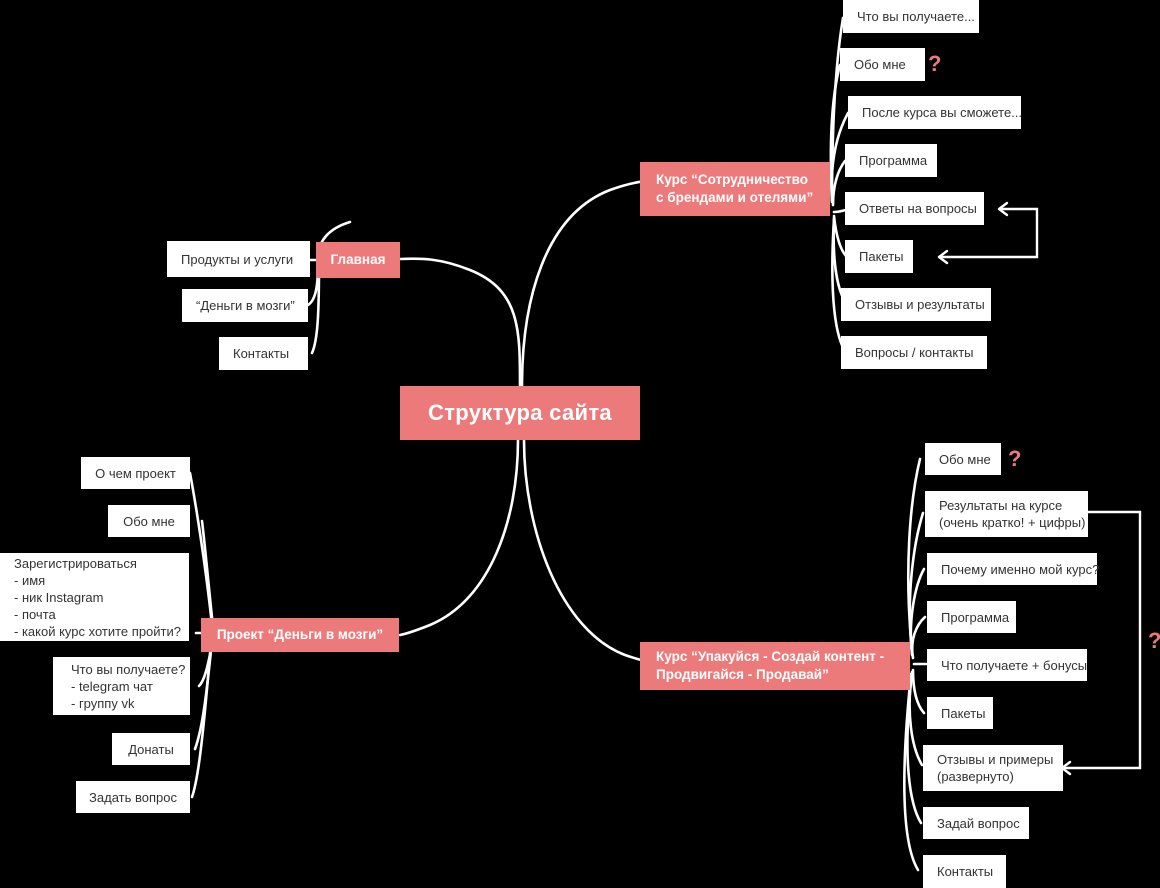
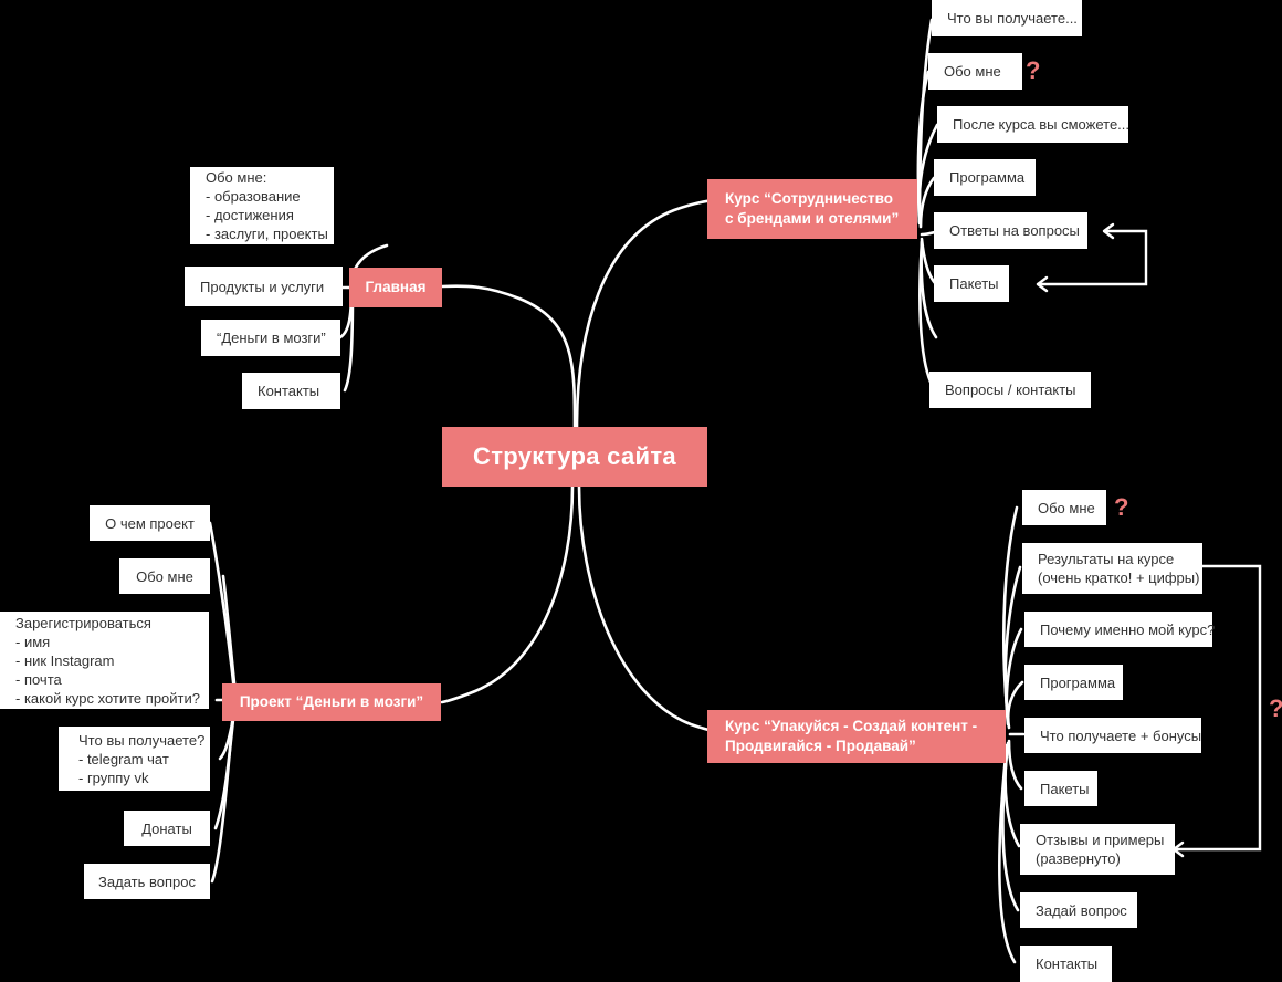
  Структура сайта
  Главная
+ Обо мне:
+ - образование
+ - достижения
+ - заслуги, проекты
  Продукты и услуги
  “Деньги в мозги”
  Контакты
  Курс “Сотрудничество
  с брендами и отелями”
  Что вы получаете...
  Обо мне
  ?
  После курса вы сможете...
  Программа
  Ответы на вопросы
  Пакеты
- Отзывы и результаты
  Вопросы / контакты
  Проект “Деньги в мозги”
  О чем проект
  Обо мне
  Зарегистрироваться
  - имя
  - ник Instagram
  - почта
  - какой курс хотите пройти?
  Что вы получаете?
  - telegram чат
  - группу vk
  Донаты
  Задать вопрос
  Курс “Упакуйся - Создай контент -
  Продвигайся - Продавай”
  Обо мне
  ?
  Результаты на курсе
  (очень кратко! + цифры)
  Почему именно мой курс?
  Программа
  Что получаете + бонусы
  Пакеты
  Отзывы и примеры
  (развернуто)
  ?
  Задай вопрос
  Контакты
